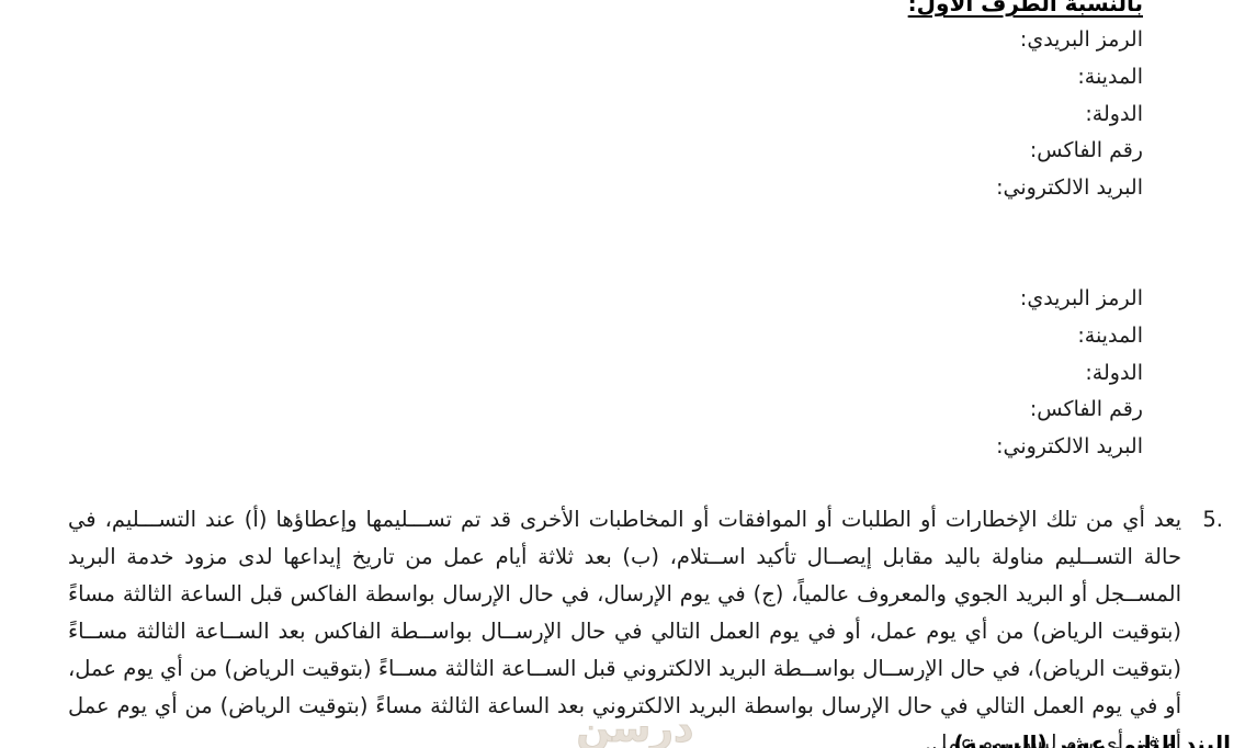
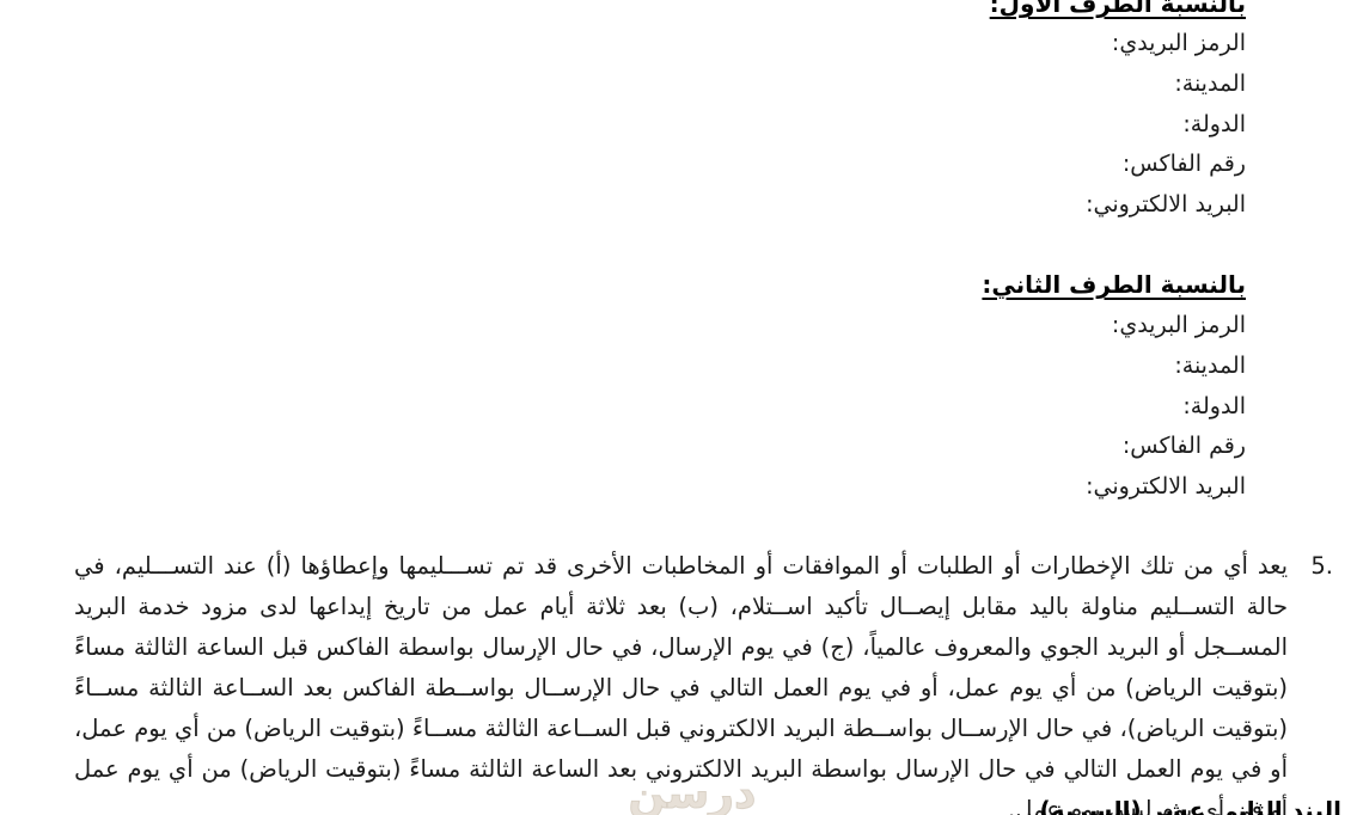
  درسن
  بالنسبة الطرف الأول:
  الرمز البريدي:
  المدينة:
  الدولة:
  رقم الفاكس:
  البريد الالكتروني:
+ بالنسبة الطرف الثاني:
  الرمز البريدي:
  المدينة:
  الدولة:
  رقم الفاكس:
  البريد الالكتروني:
  5.
  يعد أي من تلك الإخطارات أو الطلبات أو الموافقات أو المخاطبات الأخرى قد تم تســـليمها وإعطاؤها (أ) عند التســـليم، في حالة التســليم مناولة باليد مقابل إيصــال تأكيد اســتلام، (ب) بعد ثلاثة أيام عمل من تاريخ إيداعها لدى مزود خدمة البريد المســجل أو البريد الجوي والمعروف عالمياً، (ج) في يوم الإرسال، في حال الإرسال بواسطة الفاكس قبل الساعة الثالثة مساءً (بتوقيت الرياض) من أي يوم عمل، أو في يوم العمل التالي في حال الإرســال بواســطة الفاكس بعد الســاعة الثالثة مســاءً (بتوقيت الرياض)، في حال الإرســال بواســطة البريد الالكتروني قبل الســاعة الثالثة مســاءً (بتوقيت الرياض) من أي يوم عمل، أو في يوم العمل التالي في حال الإرسال بواسطة البريد الالكتروني بعد الساعة الثالثة مساءً (بتوقيت الرياض) من أي يوم عمل أو في أي يوم ليس يوم عمل.
  البند الثاني عشر (السرية)
